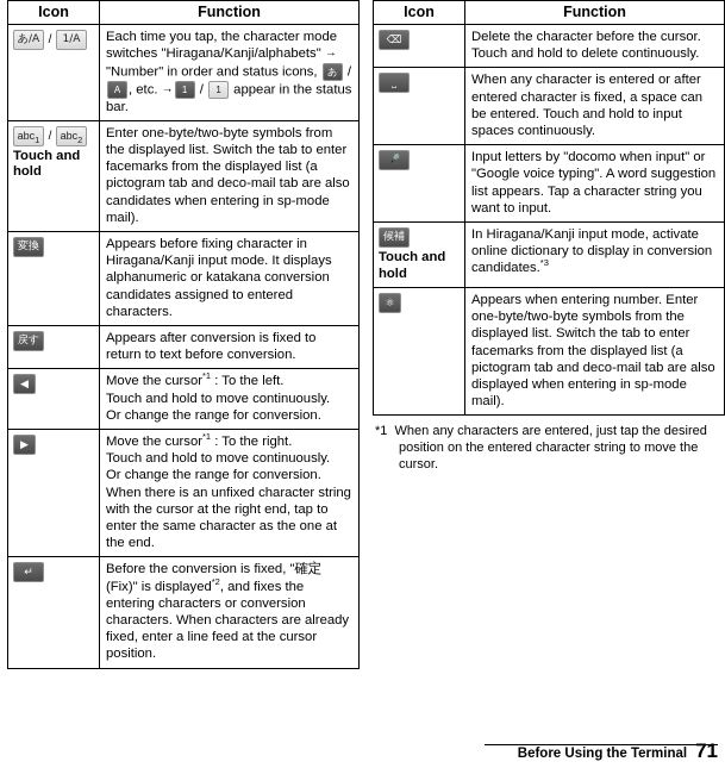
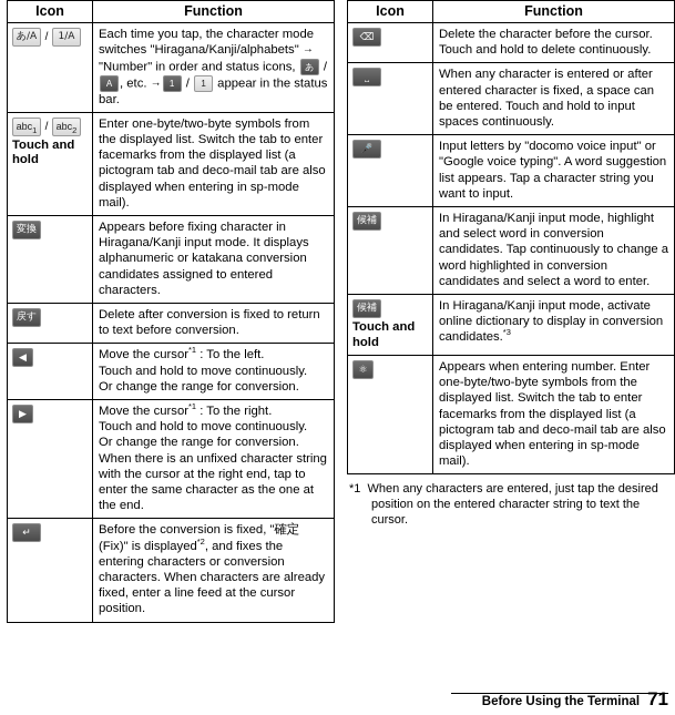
  Icon	Function
  あ/A / 1/A	Each time you tap, the character mode switches "Hiragana/Kanji/alphabets" → "Number" in order and status icons, あ / A , etc. → 1 / 1 appear in the status bar.
- abc1 / abc2 Touch and hold	Enter one-byte/two-byte symbols from the displayed list. Switch the tab to enter facemarks from the displayed list (a pictogram tab and deco-mail tab are also candidates when entering in sp-mode mail).
+ abc1 / abc2 Touch and hold	Enter one-byte/two-byte symbols from the displayed list. Switch the tab to enter facemarks from the displayed list (a pictogram tab and deco-mail tab are also displayed when entering in sp-mode mail).
  変換	Appears before fixing character in Hiragana/Kanji input mode. It displays alphanumeric or katakana conversion candidates assigned to entered characters.
- 戻す	Appears after conversion is fixed to return to text before conversion.
+ 戻す	Delete after conversion is fixed to return to text before conversion.
  ◀	Move the cursor*1 : To the left.Touch and hold to move continuously.Or change the range for conversion.
  ▶	Move the cursor*1 : To the right.Touch and hold to move continuously.Or change the range for conversion.When there is an unfixed character string with the cursor at the right end, tap to enter the same character as the one at the end.
  ↵	Before the conversion is fixed, "確定 (Fix)" is displayed*2, and fixes the entering characters or conversion characters. When characters are already fixed, enter a line feed at the cursor position.
  Icon	Function
  ⌫	Delete the character before the cursor. Touch and hold to delete continuously.
  ⎵	When any character is entered or after entered character is fixed, a space can be entered. Touch and hold to input spaces continuously.
- 🎤	Input letters by "docomo when input" or "Google voice typing". A word suggestion list appears. Tap a character string you want to input.
+ 🎤	Input letters by "docomo voice input" or "Google voice typing". A word suggestion list appears. Tap a character string you want to input.
+ 候補	In Hiragana/Kanji input mode, highlight and select word in conversion candidates. Tap continuously to change a word highlighted in conversion candidates and select a word to enter.
  候補 Touch and hold	In Hiragana/Kanji input mode, activate online dictionary to display in conversion candidates.*3
  ⚛	Appears when entering number. Enter one-byte/two-byte symbols from the displayed list. Switch the tab to enter facemarks from the displayed list (a pictogram tab and deco-mail tab are also displayed when entering in sp-mode mail).
- *1 When any characters are entered, just tap the desired position on the entered character string to move the cursor.
+ *1 When any characters are entered, just tap the desired position on the entered character string to text the cursor.
  Before Using the Terminal 71
